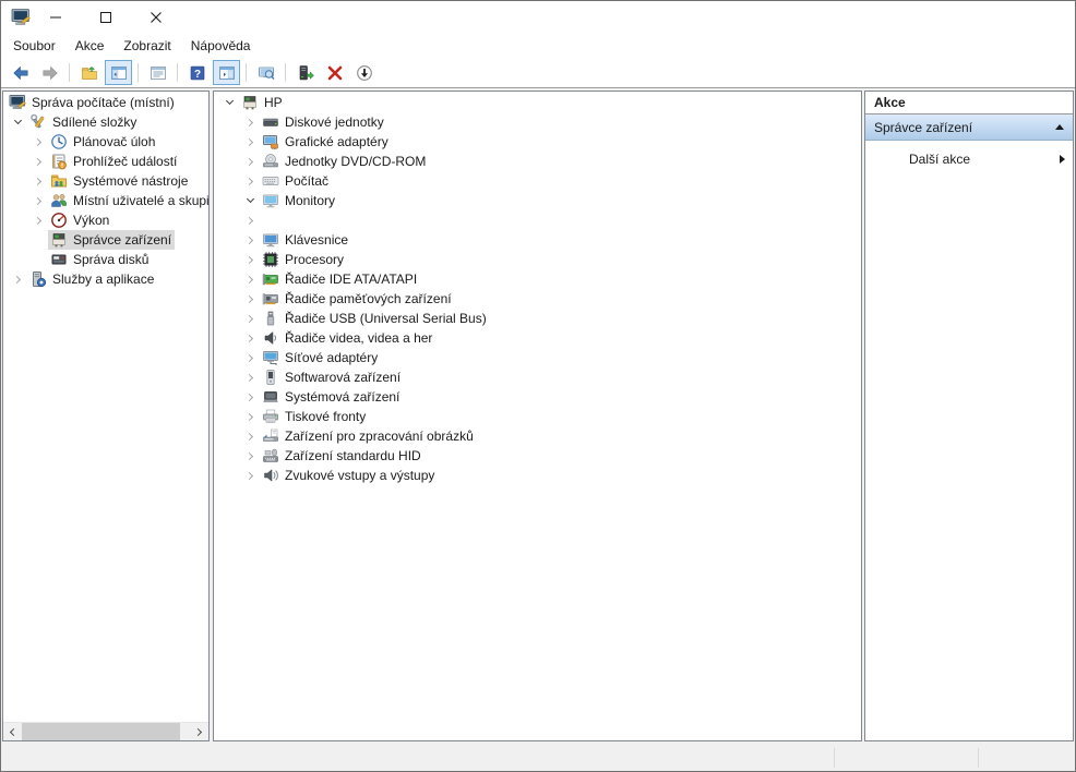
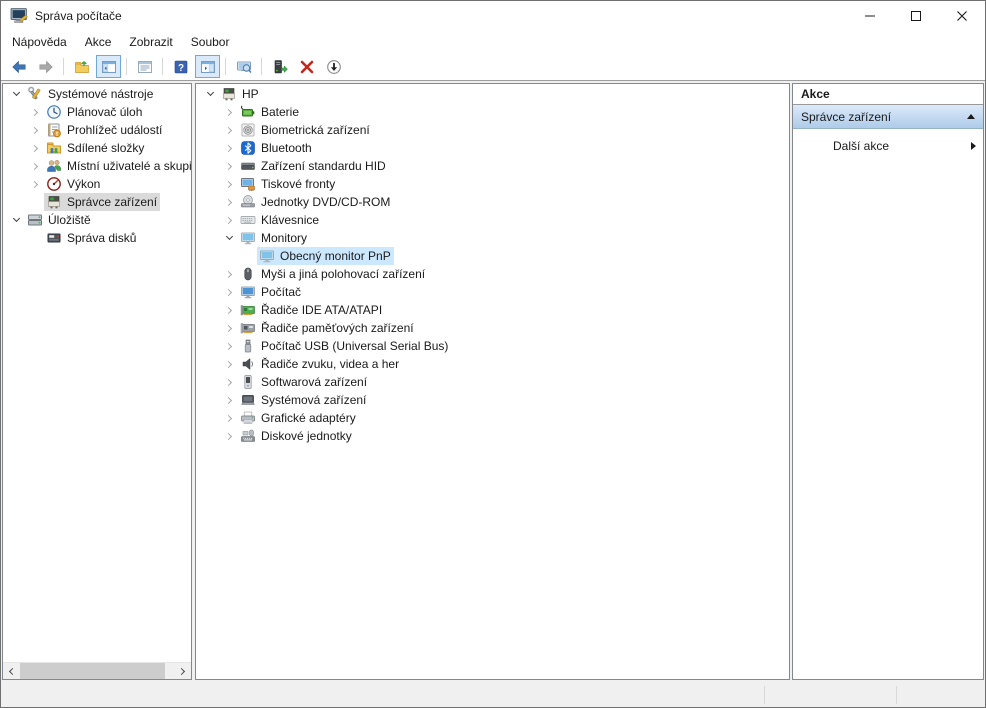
+ Správa počítače
- Soubor
+ Nápověda
  Akce
  Zobrazit
- Nápověda
+ Soubor
  ?
- Správa počítače (místní)
- Sdílené složky
+ Systémové nástroje
  Plánovač úloh
  Prohlížeč událostí
- Systémové nástroje
+ Sdílené složky
  Místní uživatelé a skupi
  Výkon
  Správce zařízení
+ Úložiště
  Správa disků
- Služby a aplikace
  HP
+ Baterie
+ Biometrická zařízení
+ Bluetooth
- Diskové jednotky
+ Zařízení standardu HID
- Grafické adaptéry
+ Tiskové fronty
  Jednotky DVD/CD-ROM
- Počítač
+ Klávesnice
  Monitory
+ Obecný monitor PnP
+ Myši a jiná polohovací zařízení
- Klávesnice
+ Počítač
- Procesory
  Řadiče IDE ATA/ATAPI
  Řadiče paměťových zařízení
- Řadiče USB (Universal Serial Bus)
+ Počítač USB (Universal Serial Bus)
- Řadiče videa, videa a her
+ Řadiče zvuku, videa a her
- Síťové adaptéry
  Softwarová zařízení
  Systémová zařízení
- Tiskové fronty
+ Grafické adaptéry
- Zařízení pro zpracování obrázků
- Zařízení standardu HID
+ Diskové jednotky
- Zvukové vstupy a výstupy
  Akce
  Správce zařízení
  Další akce
